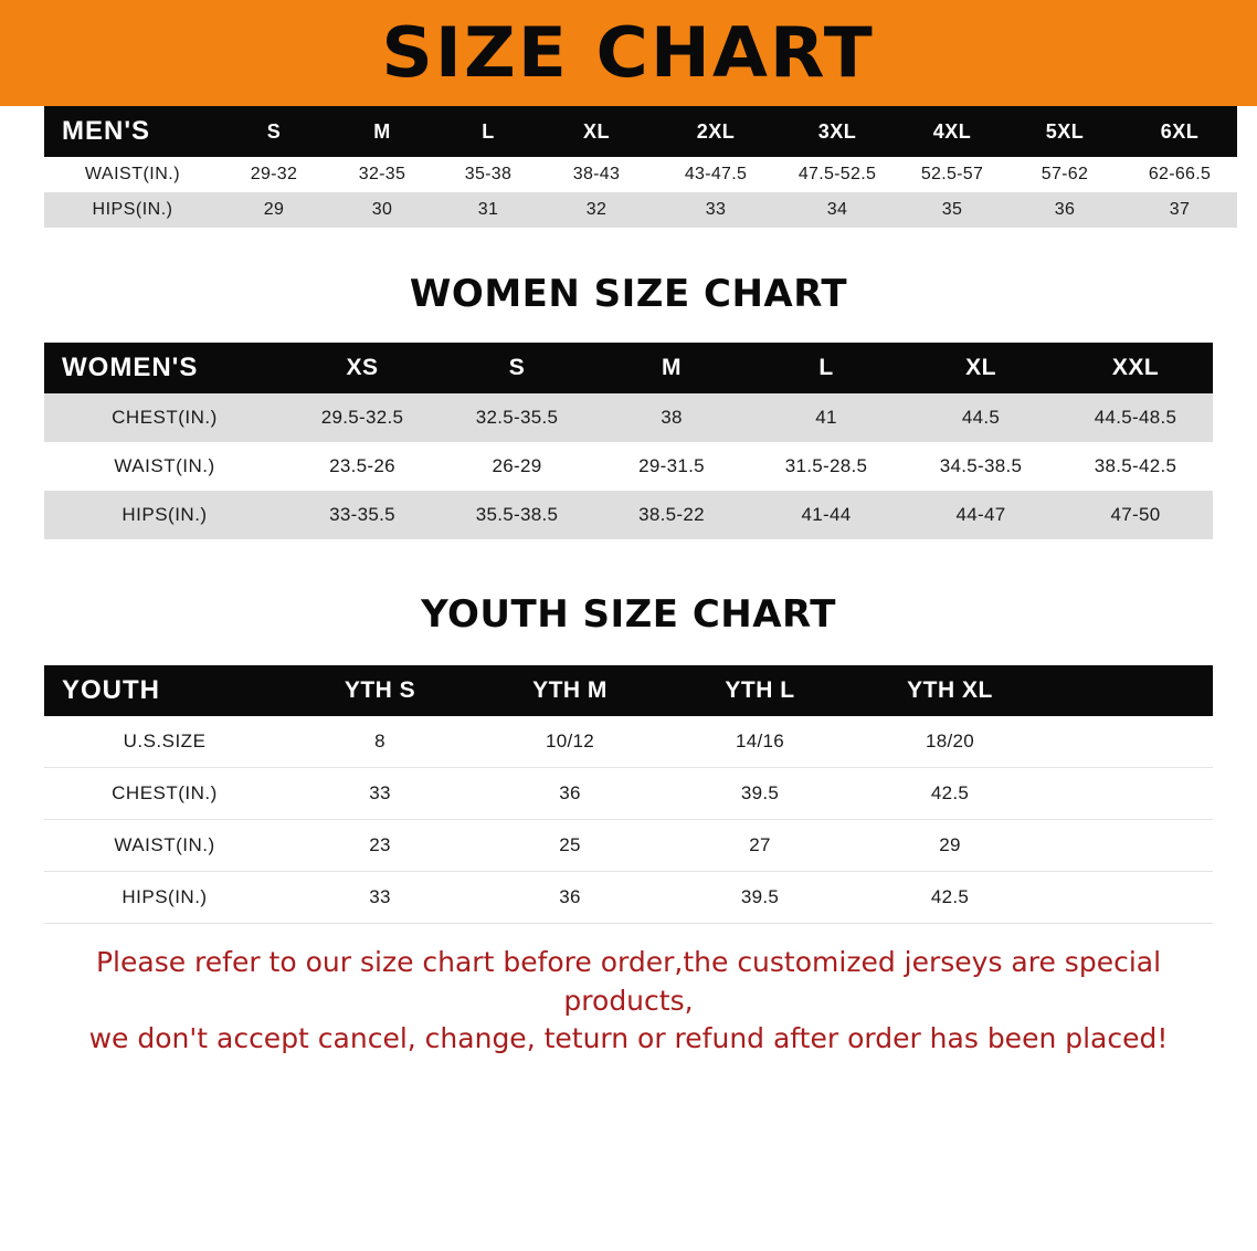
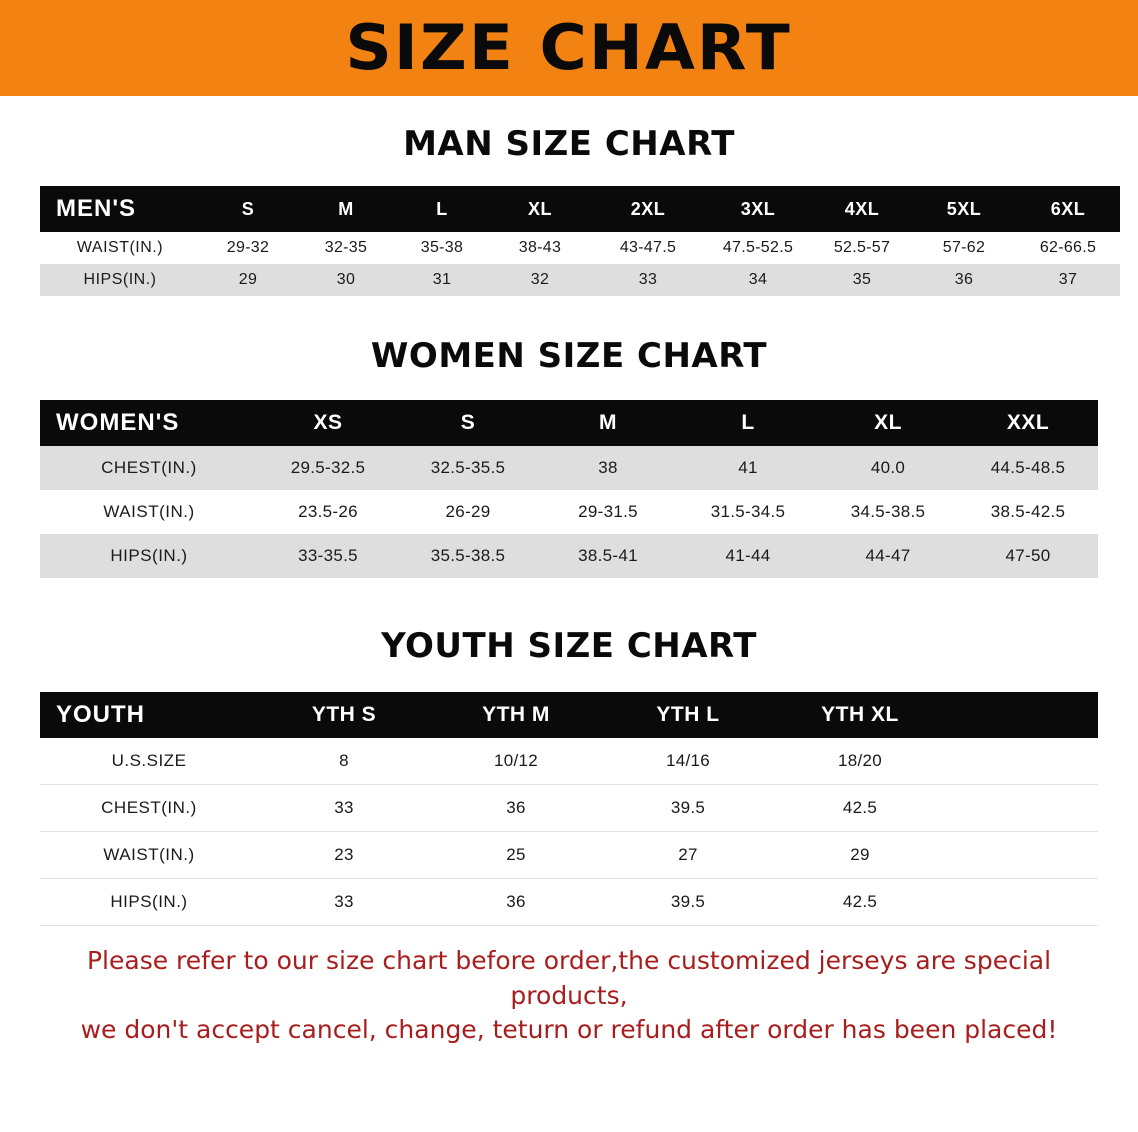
  SIZE CHART
+ MAN SIZE CHART
  MEN'S	S	M	L	XL	2XL	3XL	4XL	5XL	6XL
  WAIST(IN.)	29-32	32-35	35-38	38-43	43-47.5	47.5-52.5	52.5-57	57-62	62-66.5
  HIPS(IN.)	29	30	31	32	33	34	35	36	37
  WOMEN SIZE CHART
  WOMEN'S	XS	S	M	L	XL	XXL
- CHEST(IN.)	29.5-32.5	32.5-35.5	38	41	44.5	44.5-48.5
+ CHEST(IN.)	29.5-32.5	32.5-35.5	38	41	40.0	44.5-48.5
- WAIST(IN.)	23.5-26	26-29	29-31.5	31.5-28.5	34.5-38.5	38.5-42.5
+ WAIST(IN.)	23.5-26	26-29	29-31.5	31.5-34.5	34.5-38.5	38.5-42.5
- HIPS(IN.)	33-35.5	35.5-38.5	38.5-22	41-44	44-47	47-50
+ HIPS(IN.)	33-35.5	35.5-38.5	38.5-41	41-44	44-47	47-50
  YOUTH SIZE CHART
  YOUTH	YTH S	YTH M	YTH L	YTH XL
  U.S.SIZE	8	10/12	14/16	18/20
  CHEST(IN.)	33	36	39.5	42.5
  WAIST(IN.)	23	25	27	29
  HIPS(IN.)	33	36	39.5	42.5
  Please refer to our size chart before order,the customized jerseys are special products,
  we don't accept cancel, change, teturn or refund after order has been placed!
